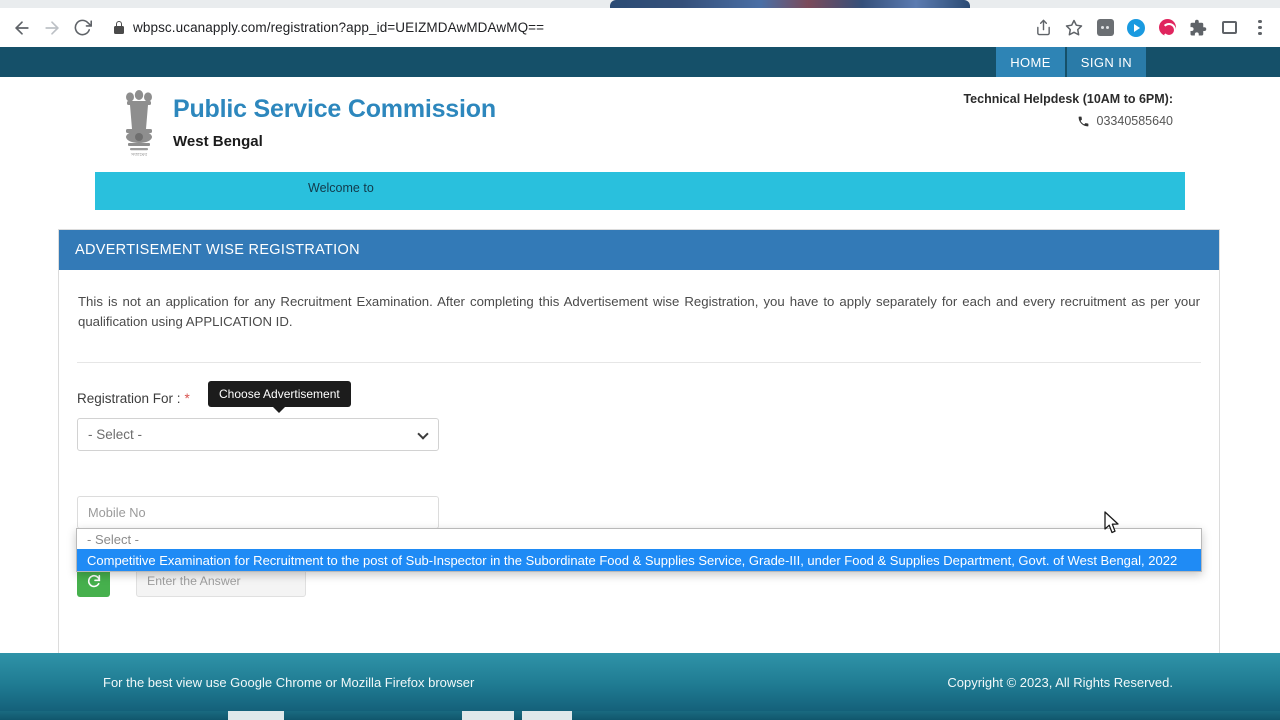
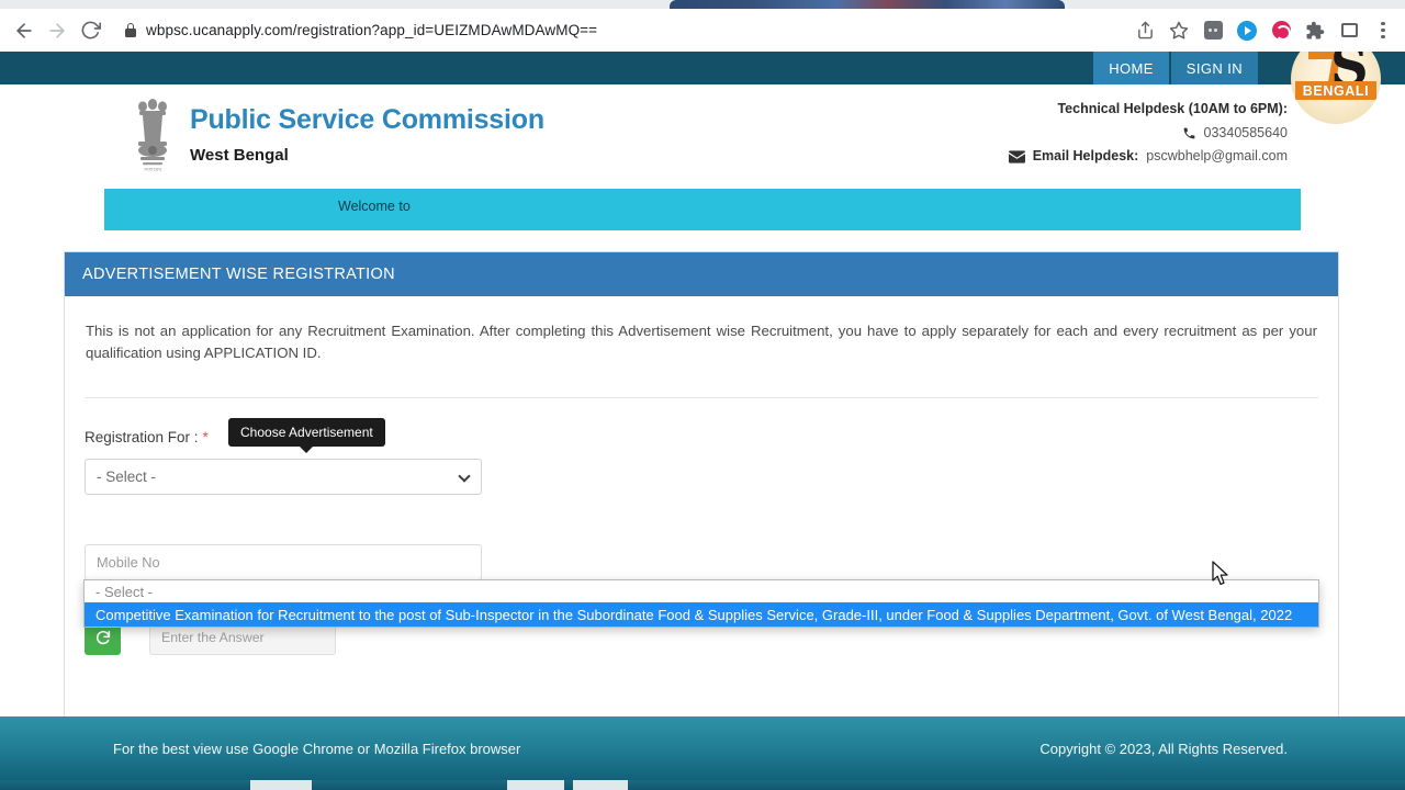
  wbpsc.ucanapply.com/registration?app_id=UEIZMDAwMDAwMQ==
  HOME
  SIGN IN
+ S
+ BENGALI
  Public Service Commission
  West Bengal
  Technical Helpdesk (10AM to 6PM):
  03340585640
+ Email Helpdesk:
+ pscwbhelp@gmail.com
  Welcome to
  ADVERTISEMENT WISE REGISTRATION
- This is not an application for any Recruitment Examination. After completing this Advertisement wise Registration, you have to apply separately for each and every recruitment as per your qualification using APPLICATION ID.
+ This is not an application for any Recruitment Examination. After completing this Advertisement wise Recruitment, you have to apply separately for each and every recruitment as per your qualification using APPLICATION ID.
  Registration For :
  *
  Choose Advertisement
  - Select -
  Mobile No
  Enter the Answer
  - Select -
  Competitive Examination for Recruitment to the post of Sub-Inspector in the Subordinate Food & Supplies Service, Grade-III, under Food & Supplies Department, Govt. of West Bengal, 2022
  For the best view use Google Chrome or Mozilla Firefox browser
  Copyright © 2023, All Rights Reserved.
